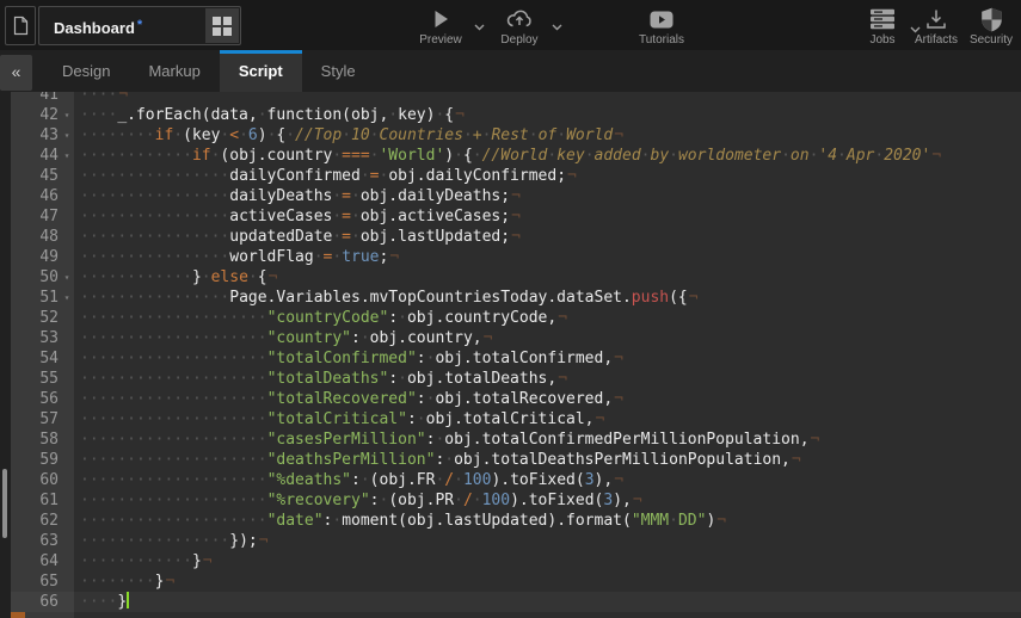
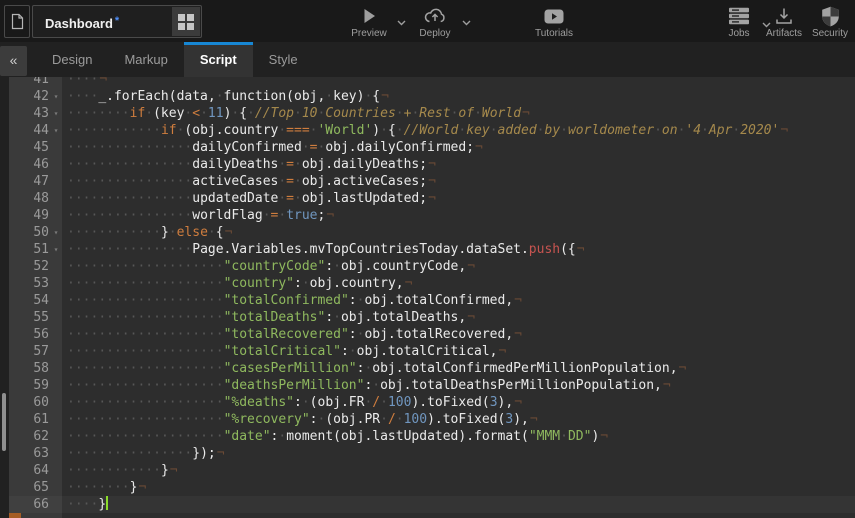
  Dashboard *
  Preview
  Deploy
  Tutorials
  Jobs
  Artifacts
  Security
  «
  Design
  Markup
  Script
  Style
  41
  ····¬
  42
  ▾
  ····_.forEach(data,·function(obj,·key)·{¬
  43
  ▾
- ········if·(key·<·6)·{·//Top·10·Countries·+·Rest·of·World¬
+ ········if·(key·<·11)·{·//Top·10·Countries·+·Rest·of·World¬
  44
  ▾
  ············if·(obj.country·===·'World')·{·//World·key·added·by·worldometer·on·'4·Apr·2020'¬
  45
  ················dailyConfirmed·=·obj.dailyConfirmed;¬
  46
  ················dailyDeaths·=·obj.dailyDeaths;¬
  47
  ················activeCases·=·obj.activeCases;¬
  48
  ················updatedDate·=·obj.lastUpdated;¬
  49
  ················worldFlag·=·true;¬
  50
  ▾
  ············}·else·{¬
  51
  ▾
  ················Page.Variables.mvTopCountriesToday.dataSet.push({¬
  52
  ····················"countryCode":·obj.countryCode,¬
  53
  ····················"country":·obj.country,¬
  54
  ····················"totalConfirmed":·obj.totalConfirmed,¬
  55
  ····················"totalDeaths":·obj.totalDeaths,¬
  56
  ····················"totalRecovered":·obj.totalRecovered,¬
  57
  ····················"totalCritical":·obj.totalCritical,¬
  58
  ····················"casesPerMillion":·obj.totalConfirmedPerMillionPopulation,¬
  59
  ····················"deathsPerMillion":·obj.totalDeathsPerMillionPopulation,¬
  60
  ····················"%deaths":·(obj.FR·/·100).toFixed(3),¬
  61
  ····················"%recovery":·(obj.PR·/·100).toFixed(3),¬
  62
  ····················"date":·moment(obj.lastUpdated).format("MMM·DD")¬
  63
  ················});¬
  64
  ············}¬
  65
  ········}¬
  66
  ····}
